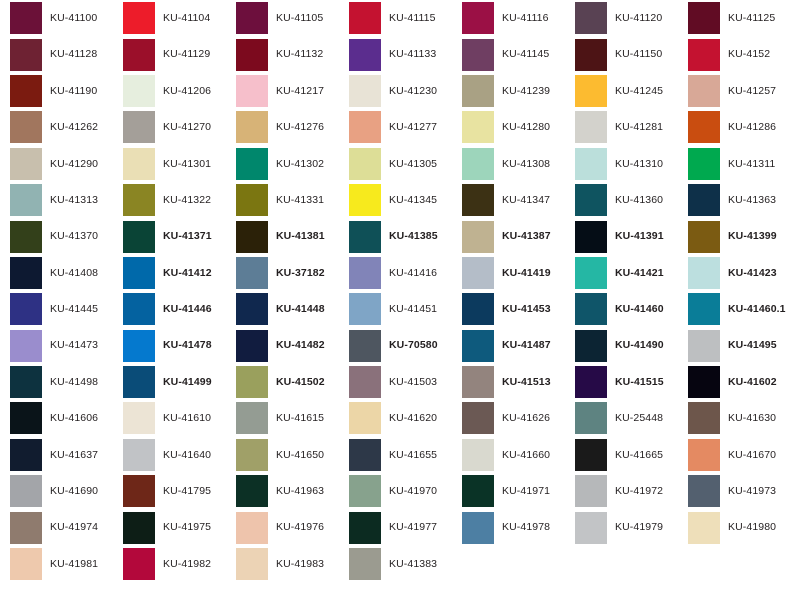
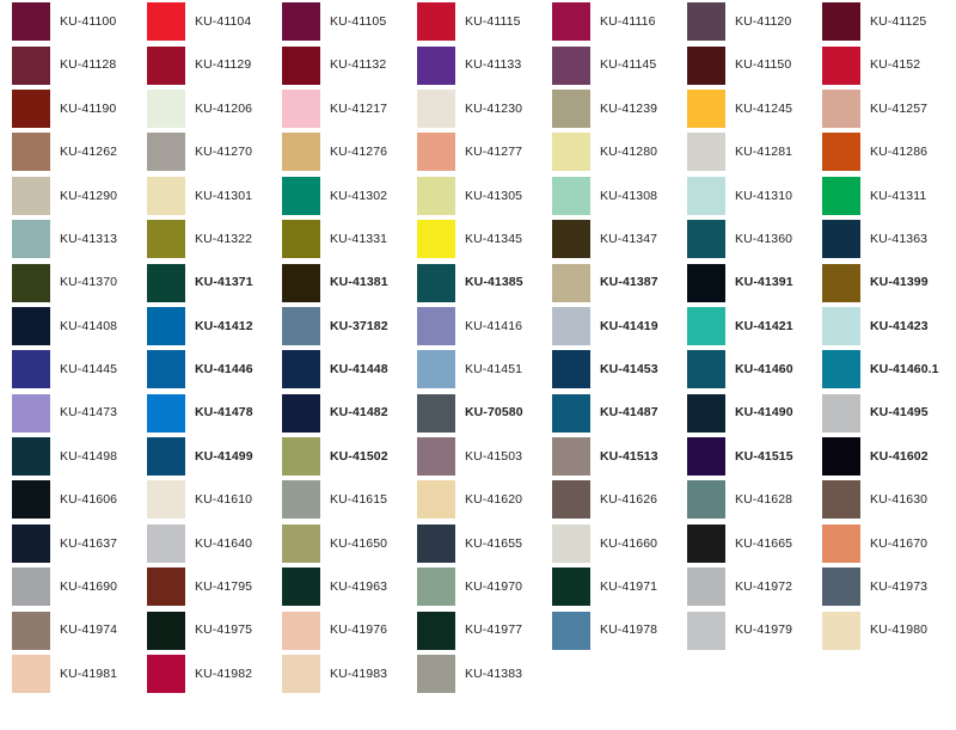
  KU-41100
  KU-41104
  KU-41105
  KU-41115
  KU-41116
  KU-41120
  KU-41125
  KU-41128
  KU-41129
  KU-41132
  KU-41133
  KU-41145
  KU-41150
  KU-4152
  KU-41190
  KU-41206
  KU-41217
  KU-41230
  KU-41239
  KU-41245
  KU-41257
  KU-41262
  KU-41270
  KU-41276
  KU-41277
  KU-41280
  KU-41281
  KU-41286
  KU-41290
  KU-41301
  KU-41302
  KU-41305
  KU-41308
  KU-41310
  KU-41311
  KU-41313
  KU-41322
  KU-41331
  KU-41345
  KU-41347
  KU-41360
  KU-41363
  KU-41370
  KU-41371
  KU-41381
  KU-41385
  KU-41387
  KU-41391
  KU-41399
  KU-41408
  KU-41412
  KU-37182
  KU-41416
  KU-41419
  KU-41421
  KU-41423
  KU-41445
  KU-41446
  KU-41448
  KU-41451
  KU-41453
  KU-41460
  KU-41460.1
  KU-41473
  KU-41478
  KU-41482
  KU-70580
  KU-41487
  KU-41490
  KU-41495
  KU-41498
  KU-41499
  KU-41502
  KU-41503
  KU-41513
  KU-41515
  KU-41602
  KU-41606
  KU-41610
  KU-41615
  KU-41620
  KU-41626
- KU-25448
+ KU-41628
  KU-41630
  KU-41637
  KU-41640
  KU-41650
  KU-41655
  KU-41660
  KU-41665
  KU-41670
  KU-41690
  KU-41795
  KU-41963
  KU-41970
  KU-41971
  KU-41972
  KU-41973
  KU-41974
  KU-41975
  KU-41976
  KU-41977
  KU-41978
  KU-41979
  KU-41980
  KU-41981
  KU-41982
  KU-41983
  KU-41383
